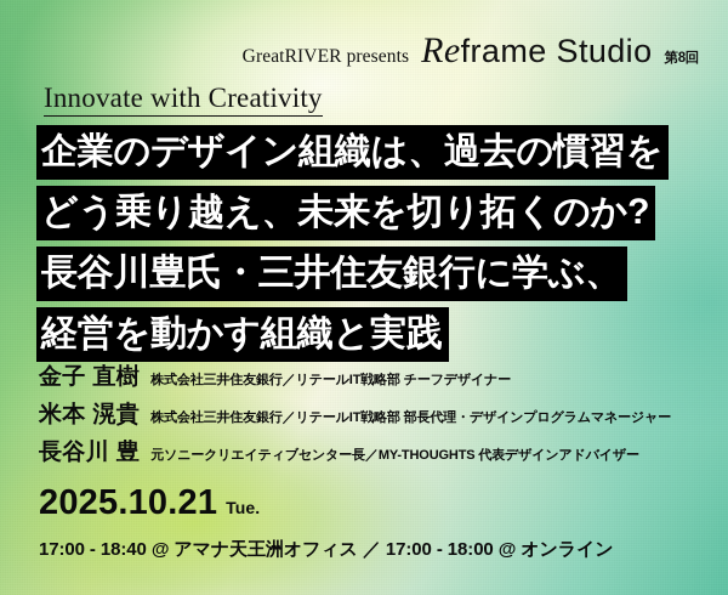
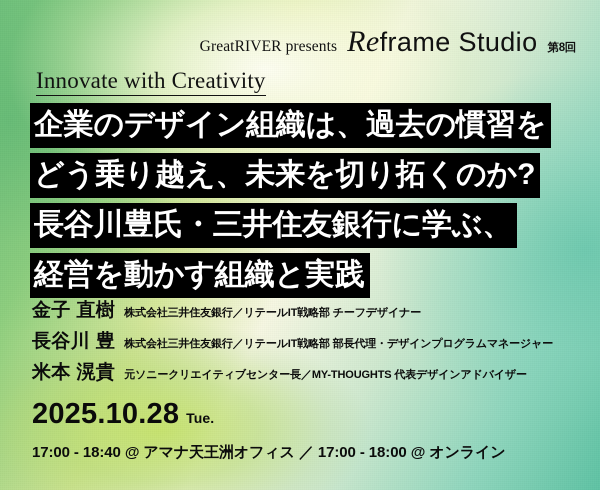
  GreatRIVER presents
  Reframe Studio
  第8回
  Innovate with Creativity
  企業のデザイン組織は、過去の慣習を
  どう乗り越え、未来を切り拓くのか?
  長谷川豊氏・三井住友銀行に学ぶ、
  経営を動かす組織と実践
  金子 直樹
  株式会社三井住友銀行／リテールIT戦略部 チーフデザイナー
- 米本 滉貴
+ 長谷川 豊
  株式会社三井住友銀行／リテールIT戦略部 部長代理・デザインプログラムマネージャー
- 長谷川 豊
+ 米本 滉貴
  元ソニークリエイティブセンター長／MY-THOUGHTS 代表デザインアドバイザー
- 2025.10.21
+ 2025.10.28
  Tue.
  17:00 - 18:40 @ アマナ天王洲オフィス ／ 17:00 - 18:00 @ オンライン
